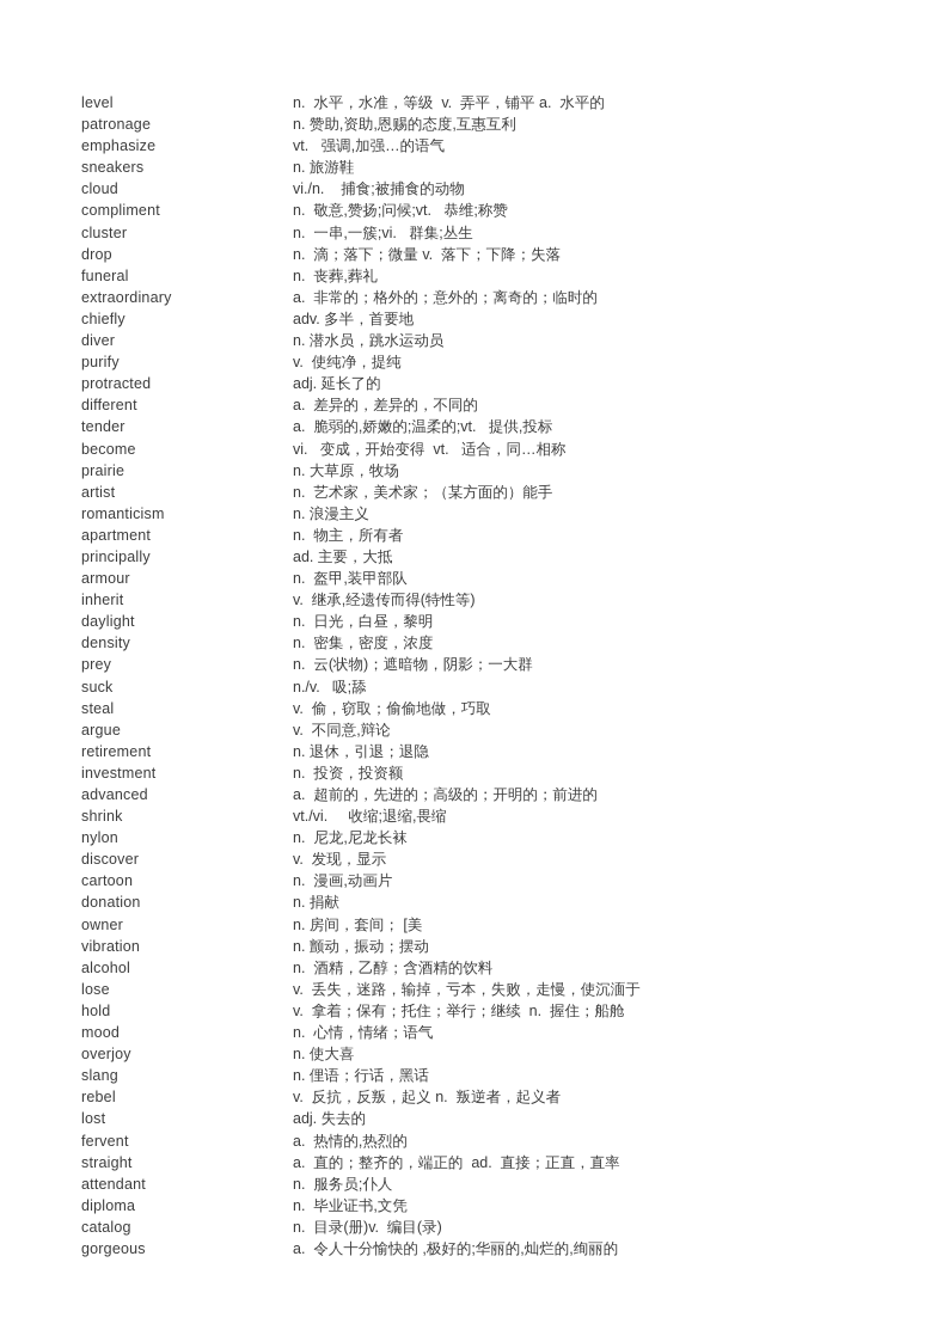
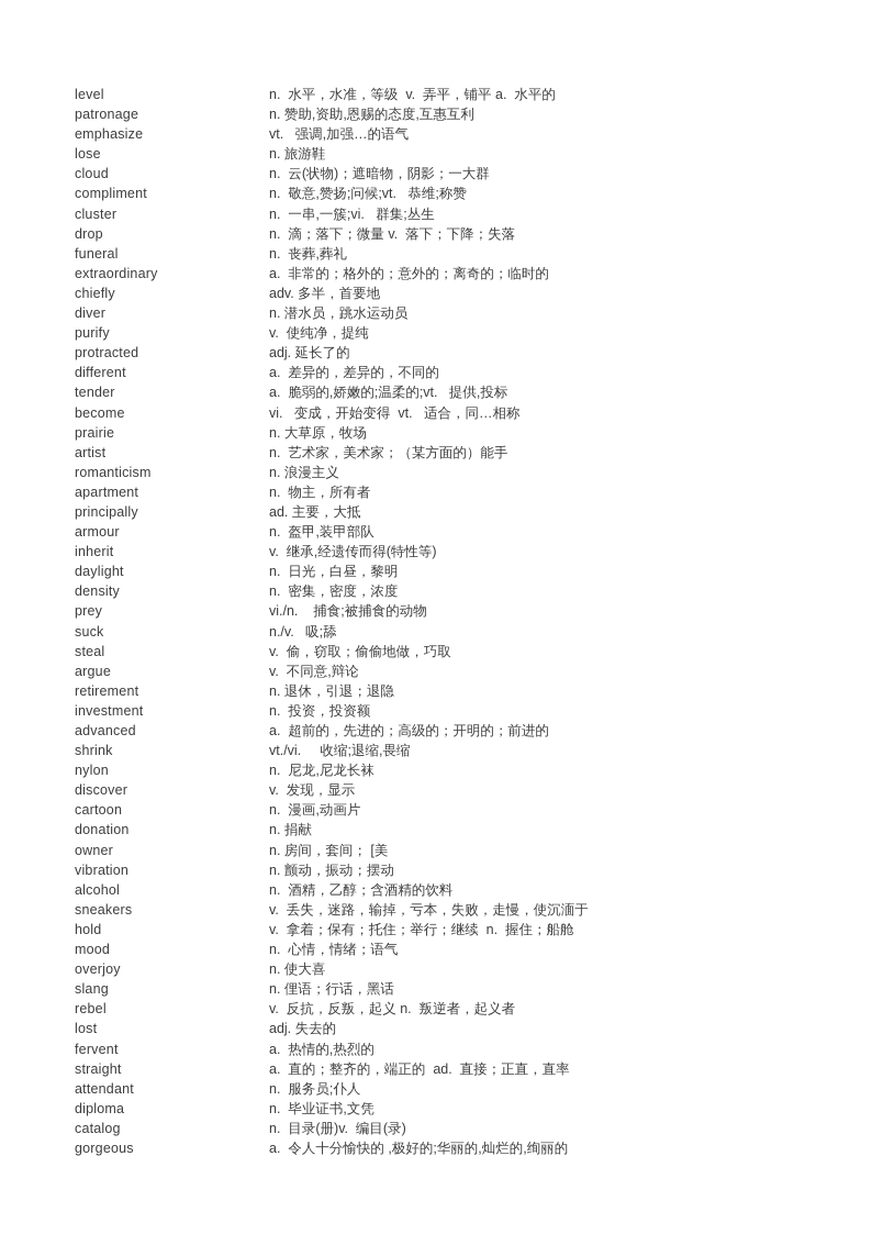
  level
  n. 水平，水准，等级 v. 弄平，铺平 a. 水平的
  patronage
  n. 赞助,资助,恩赐的态度,互惠互利
  emphasize
  vt. 强调,加强…的语气
- sneakers
+ lose
  n. 旅游鞋
  cloud
- vi./n. 捕食;被捕食的动物
+ n. 云(状物)；遮暗物，阴影；一大群
  compliment
  n. 敬意,赞扬;问候;vt. 恭维;称赞
  cluster
  n. 一串,一簇;vi. 群集;丛生
  drop
  n. 滴；落下；微量 v. 落下；下降；失落
  funeral
  n. 丧葬,葬礼
  extraordinary
  a. 非常的；格外的；意外的；离奇的；临时的
  chiefly
  adv. 多半，首要地
  diver
  n. 潜水员，跳水运动员
  purify
  v. 使纯净，提纯
  protracted
  adj. 延长了的
  different
  a. 差异的，差异的，不同的
  tender
  a. 脆弱的,娇嫩的;温柔的;vt. 提供,投标
  become
  vi. 变成，开始变得 vt. 适合，同…相称
  prairie
  n. 大草原，牧场
  artist
  n. 艺术家，美术家；（某方面的）能手
  romanticism
  n. 浪漫主义
  apartment
  n. 物主，所有者
  principally
  ad. 主要，大抵
  armour
  n. 盔甲,装甲部队
  inherit
  v. 继承,经遗传而得(特性等)
  daylight
  n. 日光，白昼，黎明
  density
  n. 密集，密度，浓度
  prey
- n. 云(状物)；遮暗物，阴影；一大群
+ vi./n. 捕食;被捕食的动物
  suck
  n./v. 吸;舔
  steal
  v. 偷，窃取；偷偷地做，巧取
  argue
  v. 不同意,辩论
  retirement
  n. 退休，引退；退隐
  investment
  n. 投资，投资额
  advanced
  a. 超前的，先进的；高级的；开明的；前进的
  shrink
  vt./vi. 收缩;退缩,畏缩
  nylon
  n. 尼龙,尼龙长袜
  discover
  v. 发现，显示
  cartoon
  n. 漫画,动画片
  donation
  n. 捐献
  owner
  n. 房间，套间； [美
  vibration
  n. 颤动，振动；摆动
  alcohol
  n. 酒精，乙醇；含酒精的饮料
- lose
+ sneakers
  v. 丢失，迷路，输掉，亏本，失败，走慢，使沉湎于
  hold
  v. 拿着；保有；托住；举行；继续 n. 握住；船舱
  mood
  n. 心情，情绪；语气
  overjoy
  n. 使大喜
  slang
  n. 俚语；行话，黑话
  rebel
  v. 反抗，反叛，起义 n. 叛逆者，起义者
  lost
  adj. 失去的
  fervent
  a. 热情的,热烈的
  straight
  a. 直的；整齐的，端正的 ad. 直接；正直，直率
  attendant
  n. 服务员;仆人
  diploma
  n. 毕业证书,文凭
  catalog
  n. 目录(册)v. 编目(录)
  gorgeous
  a. 令人十分愉快的 ,极好的;华丽的,灿烂的,绚丽的
